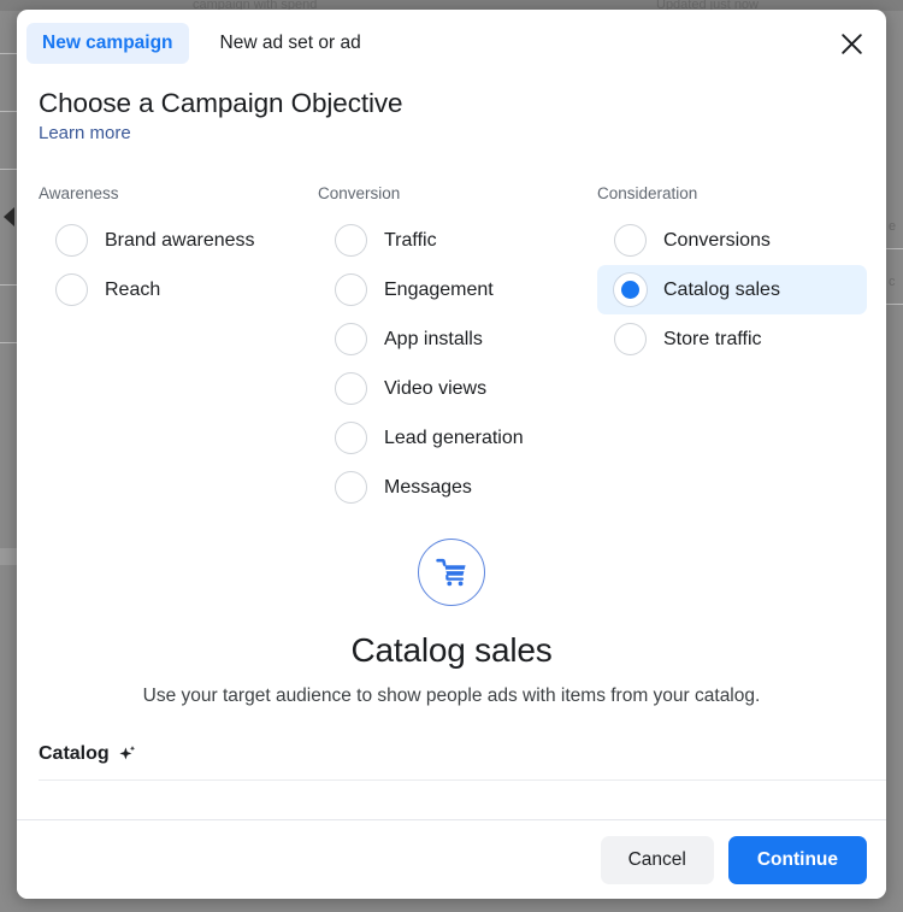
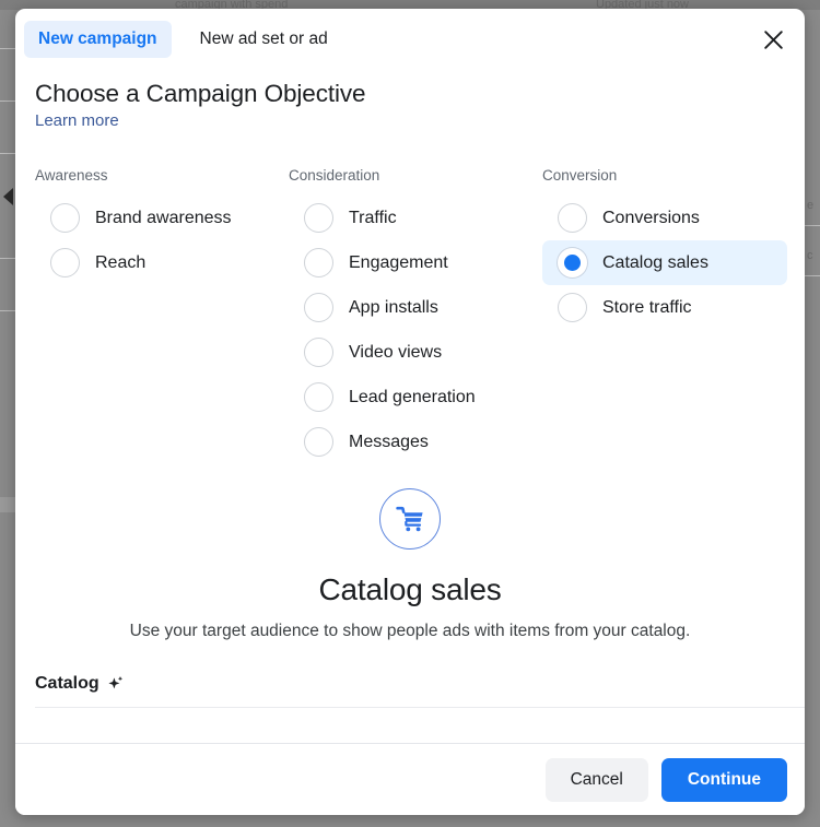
  campaign with spend
  Updated just now
  e
  c
  New campaign
  New ad set or ad
  Choose a Campaign Objective
  Learn more
  Awareness
  Brand awareness
  Reach
- Conversion
+ Consideration
  Traffic
  Engagement
  App installs
  Video views
  Lead generation
  Messages
- Consideration
+ Conversion
  Conversions
  Catalog sales
  Store traffic
  Catalog sales
  Use your target audience to show people ads with items from your catalog.
  Catalog
  Cancel
  Continue
